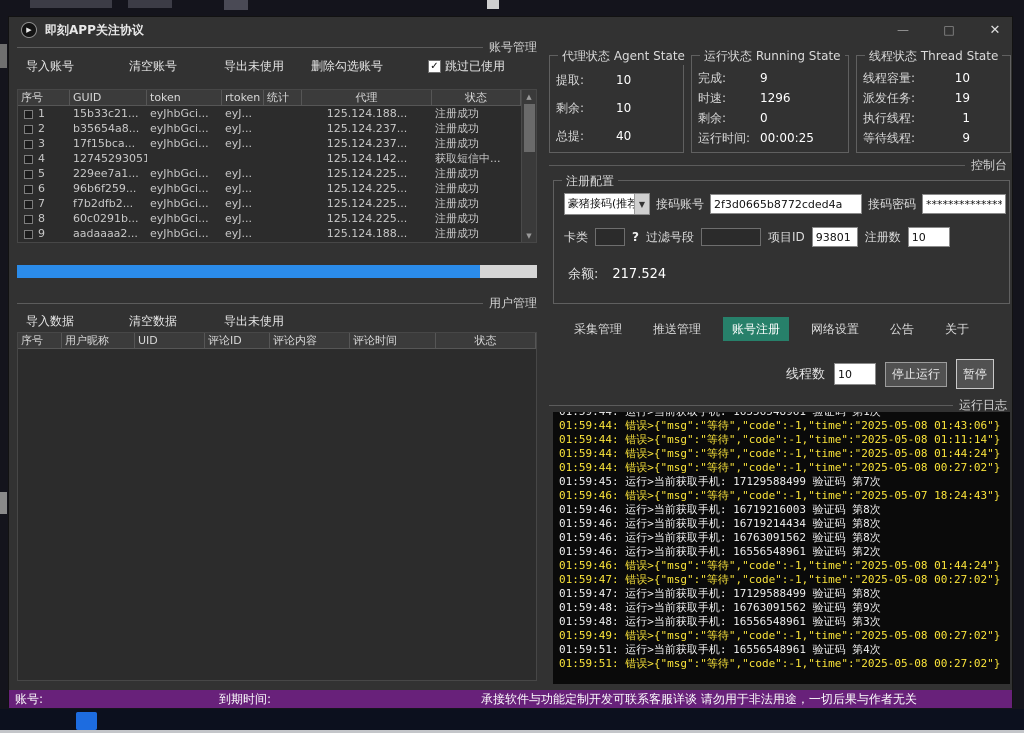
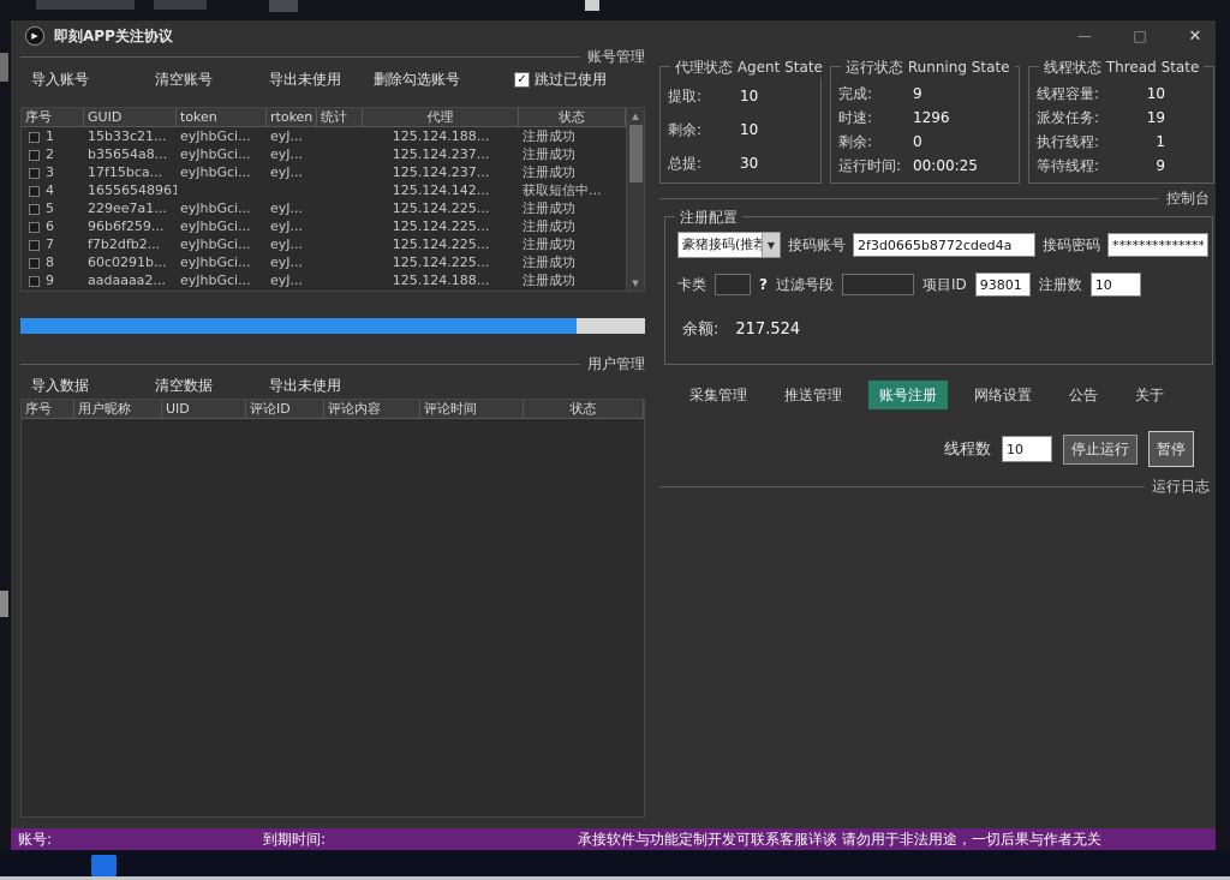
  ▶
  即刻APP关注协议
  —
  □
  ✕
  账号管理
  导入账号
  清空账号
  导出未使用
  删除勾选账号
  ✓
  跳过已使用
  序号
  GUID
  token
  rtoken
  统计
  代理
  状态
  1
  15b33c21...
  eyJhbGci...
  eyJ...
  125.124.188...
  注册成功
  2
  b35654a8...
  eyJhbGci...
  eyJ...
  125.124.237...
  注册成功
  3
  17f15bca...
  eyJhbGci...
  eyJ...
  125.124.237...
  注册成功
  4
- 12745293051
+ 16556548961
  125.124.142...
  获取短信中...
  5
  229ee7a1...
  eyJhbGci...
  eyJ...
  125.124.225...
  注册成功
  6
  96b6f259...
  eyJhbGci...
  eyJ...
  125.124.225...
  注册成功
  7
  f7b2dfb2...
  eyJhbGci...
  eyJ...
  125.124.225...
  注册成功
  8
  60c0291b...
  eyJhbGci...
  eyJ...
  125.124.225...
  注册成功
  9
  aadaaaa2...
  eyJhbGci...
  eyJ...
  125.124.188...
  注册成功
  ▲
  ▼
  用户管理
  导入数据
  清空数据
  导出未使用
  序号
  用户昵称
  UID
  评论ID
  评论内容
  评论时间
  状态
  代理状态 Agent State
  提取:
  10
  剩余:
  10
  总提:
- 40
+ 30
  运行状态 Running State
  完成:
  9
  时速:
  1296
  剩余:
  0
  运行时间:
  00:00:25
  线程状态 Thread State
  线程容量:
  10
  派发任务:
  19
  执行线程:
  1
  等待线程:
  9
  控制台
  注册配置
  豪猪接码(推荐
  ▼
  接码账号
  2f3d0665b8772cded4a
  接码密码
  **************
  卡类
  ?
  过滤号段
  项目ID
  93801
  注册数
  10
  余额:
  217.524
  采集管理
  推送管理
  账号注册
  网络设置
  公告
  关于
  线程数
  10
  停止运行
  暂停
  运行日志
- 01:59:44: 运行>当前获取手机: 16556548961 验证码 第1次
- 01:59:44: 错误>{"msg":"等待","code":-1,"time":"2025-05-08 01:43:06"}
- 01:59:44: 错误>{"msg":"等待","code":-1,"time":"2025-05-08 01:11:14"}
- 01:59:44: 错误>{"msg":"等待","code":-1,"time":"2025-05-08 01:44:24"}
- 01:59:44: 错误>{"msg":"等待","code":-1,"time":"2025-05-08 00:27:02"}
- 01:59:45: 运行>当前获取手机: 17129588499 验证码 第7次
- 01:59:46: 错误>{"msg":"等待","code":-1,"time":"2025-05-07 18:24:43"}
- 01:59:46: 运行>当前获取手机: 16719216003 验证码 第8次
- 01:59:46: 运行>当前获取手机: 16719214434 验证码 第8次
- 01:59:46: 运行>当前获取手机: 16763091562 验证码 第8次
- 01:59:46: 运行>当前获取手机: 16556548961 验证码 第2次
- 01:59:46: 错误>{"msg":"等待","code":-1,"time":"2025-05-08 01:44:24"}
- 01:59:47: 错误>{"msg":"等待","code":-1,"time":"2025-05-08 00:27:02"}
- 01:59:47: 运行>当前获取手机: 17129588499 验证码 第8次
- 01:59:48: 运行>当前获取手机: 16763091562 验证码 第9次
- 01:59:48: 运行>当前获取手机: 16556548961 验证码 第3次
- 01:59:49: 错误>{"msg":"等待","code":-1,"time":"2025-05-08 00:27:02"}
- 01:59:51: 运行>当前获取手机: 16556548961 验证码 第4次
- 01:59:51: 错误>{"msg":"等待","code":-1,"time":"2025-05-08 00:27:02"}
  账号:
  到期时间:
  承接软件与功能定制开发可联系客服详谈 请勿用于非法用途，一切后果与作者无关
